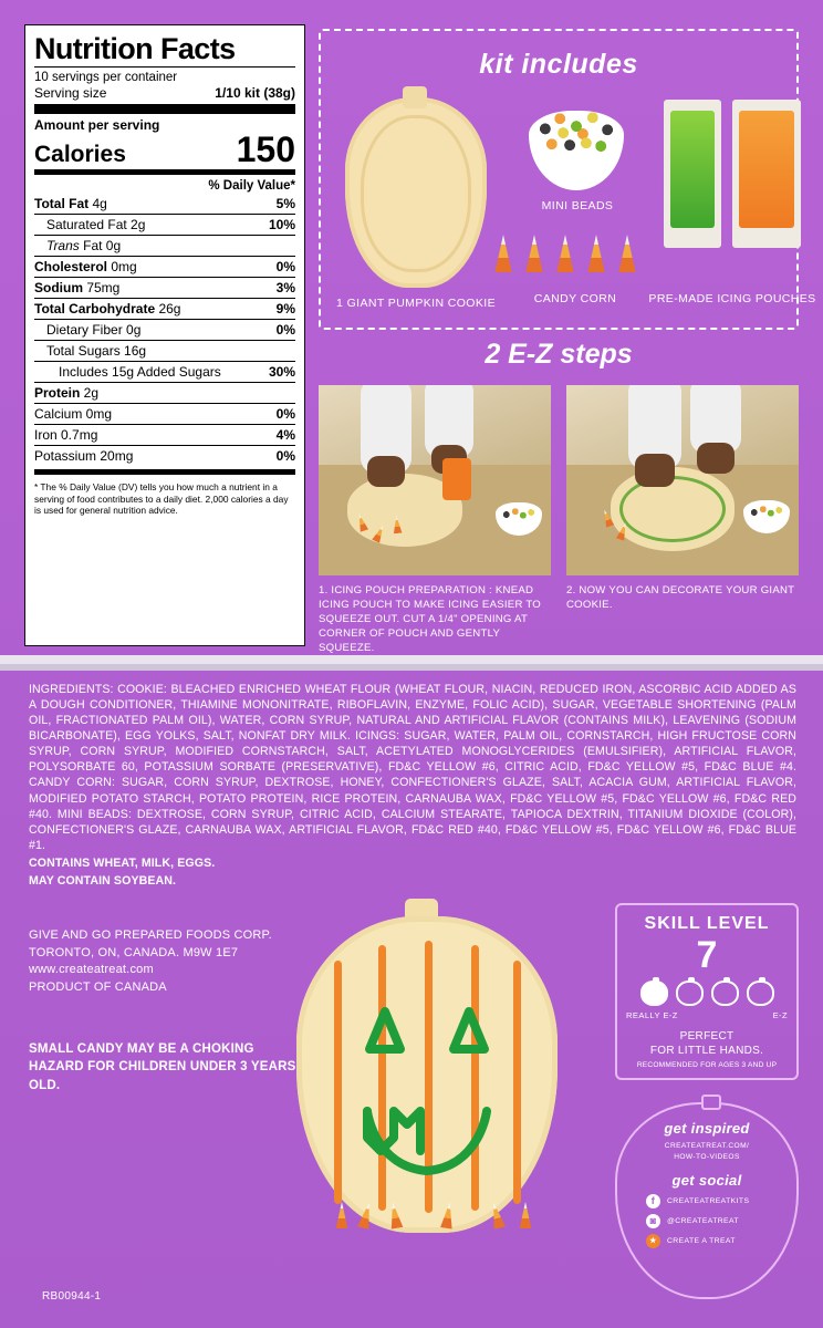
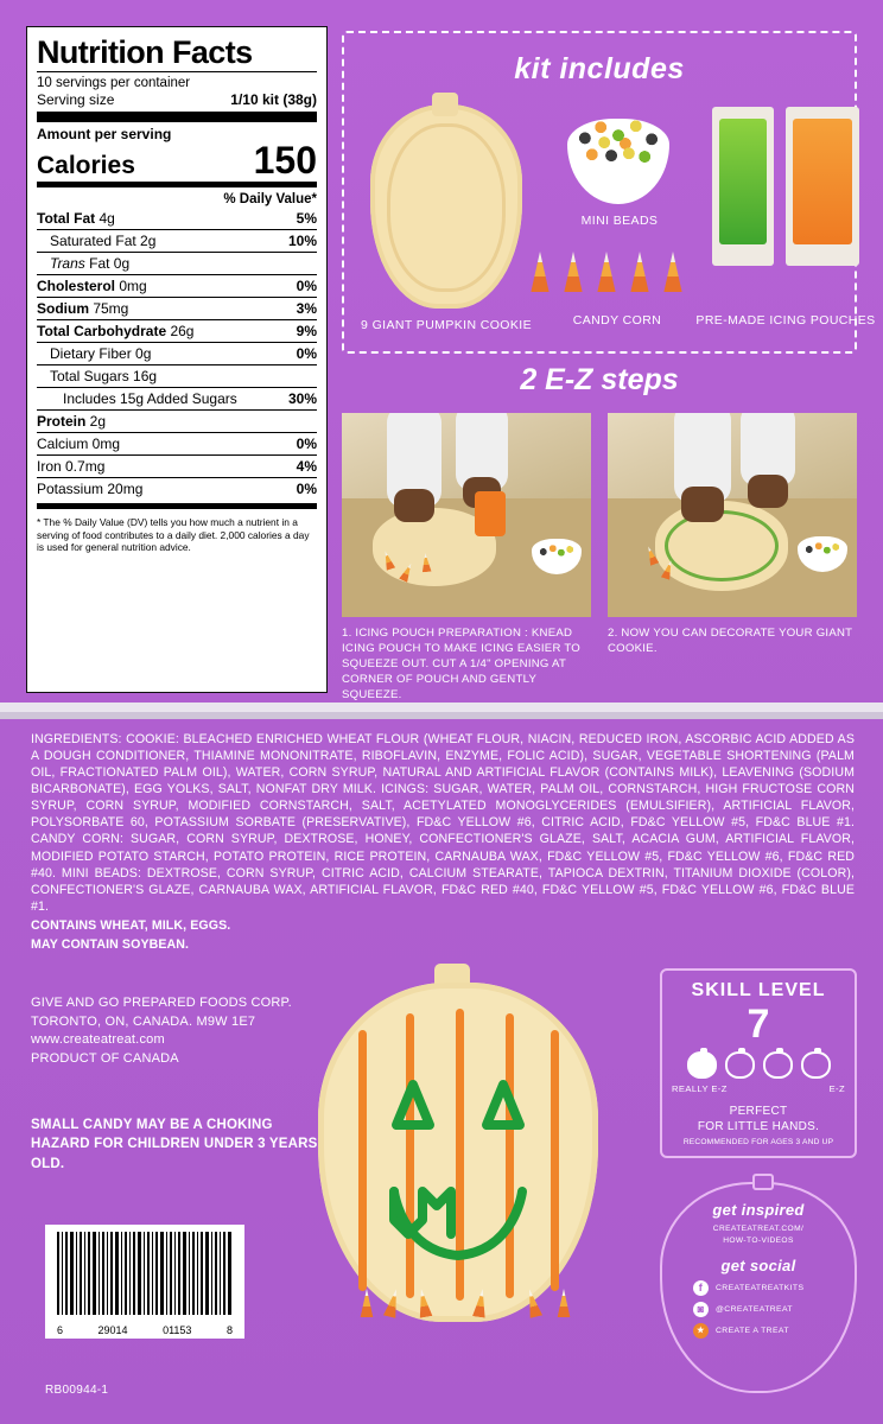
  Nutrition Facts
  10 servings per container
  Serving size
  1/10 kit (38g)
  Amount per serving
  Calories
  150
  % Daily Value*
  Total Fat 4g
  5%
  Saturated Fat 2g
  10%
  Trans Fat 0g
  Cholesterol 0mg
  0%
  Sodium 75mg
  3%
  Total Carbohydrate 26g
  9%
  Dietary Fiber 0g
  0%
  Total Sugars 16g
  Includes 15g Added Sugars
  30%
  Protein 2g
  Calcium 0mg
  0%
  Iron 0.7mg
  4%
  Potassium 20mg
  0%
  * The % Daily Value (DV) tells you how much a nutrient in a serving of food contributes to a daily diet. 2,000 calories a day is used for general nutrition advice.
  kit includes
- 1 GIANT PUMPKIN COOKIE
+ 9 GIANT PUMPKIN COOKIE
  MINI BEADS
  CANDY CORN
  PRE-MADE ICING POUCHES
  2 E-Z steps
  1. ICING POUCH PREPARATION : KNEAD ICING POUCH TO MAKE ICING EASIER TO SQUEEZE OUT. CUT A 1/4" OPENING AT CORNER OF POUCH AND GENTLY SQUEEZE.
  2. NOW YOU CAN DECORATE YOUR GIANT COOKIE.
- INGREDIENTS: COOKIE: BLEACHED ENRICHED WHEAT FLOUR (WHEAT FLOUR, NIACIN, REDUCED IRON, ASCORBIC ACID ADDED AS A DOUGH CONDITIONER, THIAMINE MONONITRATE, RIBOFLAVIN, ENZYME, FOLIC ACID), SUGAR, VEGETABLE SHORTENING (PALM OIL, FRACTIONATED PALM OIL), WATER, CORN SYRUP, NATURAL AND ARTIFICIAL FLAVOR (CONTAINS MILK), LEAVENING (SODIUM BICARBONATE), EGG YOLKS, SALT, NONFAT DRY MILK. ICINGS: SUGAR, WATER, PALM OIL, CORNSTARCH, HIGH FRUCTOSE CORN SYRUP, CORN SYRUP, MODIFIED CORNSTARCH, SALT, ACETYLATED MONOGLYCERIDES (EMULSIFIER), ARTIFICIAL FLAVOR, POLYSORBATE 60, POTASSIUM SORBATE (PRESERVATIVE), FD&C YELLOW #6, CITRIC ACID, FD&C YELLOW #5, FD&C BLUE #4. CANDY CORN: SUGAR, CORN SYRUP, DEXTROSE, HONEY, CONFECTIONER'S GLAZE, SALT, ACACIA GUM, ARTIFICIAL FLAVOR, MODIFIED POTATO STARCH, POTATO PROTEIN, RICE PROTEIN, CARNAUBA WAX, FD&C YELLOW #5, FD&C YELLOW #6, FD&C RED #40. MINI BEADS: DEXTROSE, CORN SYRUP, CITRIC ACID, CALCIUM STEARATE, TAPIOCA DEXTRIN, TITANIUM DIOXIDE (COLOR), CONFECTIONER'S GLAZE, CARNAUBA WAX, ARTIFICIAL FLAVOR, FD&C RED #40, FD&C YELLOW #5, FD&C YELLOW #6, FD&C BLUE #1.
+ INGREDIENTS: COOKIE: BLEACHED ENRICHED WHEAT FLOUR (WHEAT FLOUR, NIACIN, REDUCED IRON, ASCORBIC ACID ADDED AS A DOUGH CONDITIONER, THIAMINE MONONITRATE, RIBOFLAVIN, ENZYME, FOLIC ACID), SUGAR, VEGETABLE SHORTENING (PALM OIL, FRACTIONATED PALM OIL), WATER, CORN SYRUP, NATURAL AND ARTIFICIAL FLAVOR (CONTAINS MILK), LEAVENING (SODIUM BICARBONATE), EGG YOLKS, SALT, NONFAT DRY MILK. ICINGS: SUGAR, WATER, PALM OIL, CORNSTARCH, HIGH FRUCTOSE CORN SYRUP, CORN SYRUP, MODIFIED CORNSTARCH, SALT, ACETYLATED MONOGLYCERIDES (EMULSIFIER), ARTIFICIAL FLAVOR, POLYSORBATE 60, POTASSIUM SORBATE (PRESERVATIVE), FD&C YELLOW #6, CITRIC ACID, FD&C YELLOW #5, FD&C BLUE #1. CANDY CORN: SUGAR, CORN SYRUP, DEXTROSE, HONEY, CONFECTIONER'S GLAZE, SALT, ACACIA GUM, ARTIFICIAL FLAVOR, MODIFIED POTATO STARCH, POTATO PROTEIN, RICE PROTEIN, CARNAUBA WAX, FD&C YELLOW #5, FD&C YELLOW #6, FD&C RED #40. MINI BEADS: DEXTROSE, CORN SYRUP, CITRIC ACID, CALCIUM STEARATE, TAPIOCA DEXTRIN, TITANIUM DIOXIDE (COLOR), CONFECTIONER'S GLAZE, CARNAUBA WAX, ARTIFICIAL FLAVOR, FD&C RED #40, FD&C YELLOW #5, FD&C YELLOW #6, FD&C BLUE #1.
  CONTAINS WHEAT, MILK, EGGS.
  MAY CONTAIN SOYBEAN.
  GIVE AND GO PREPARED FOODS CORP.
  TORONTO, ON, CANADA. M9W 1E7
  www.createatreat.com
  PRODUCT OF CANADA
  SMALL CANDY MAY BE A CHOKING HAZARD FOR CHILDREN UNDER 3 YEARS OLD.
+ 6
+ 29014
+ 01153
+ 8
  RB00944-1
  SKILL LEVEL
  7
  REALLY E-Z
  E-Z
  PERFECT
  FOR LITTLE HANDS.
  get inspired
  get social
  f
  ◙
